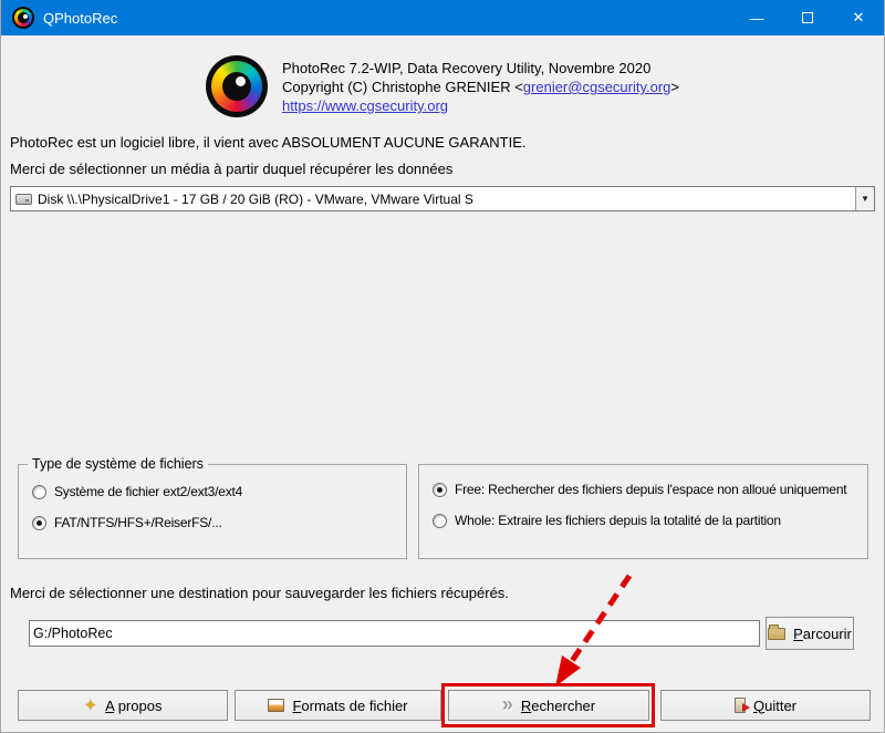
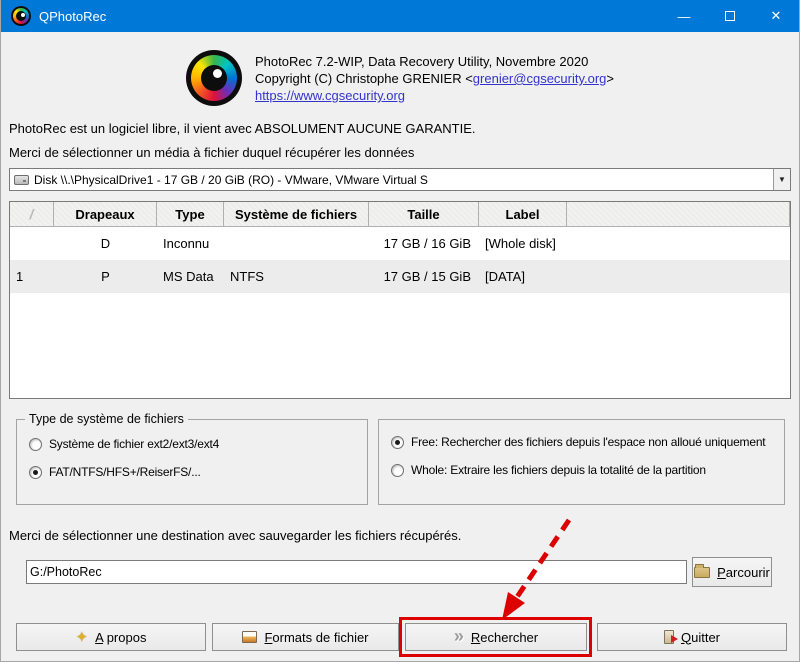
  QPhotoRec
  —
  ✕
  PhotoRec 7.2-WIP, Data Recovery Utility, Novembre 2020
  Copyright (C) Christophe GRENIER <grenier@cgsecurity.org>
  https://www.cgsecurity.org
  PhotoRec est un logiciel libre, il vient avec ABSOLUMENT AUCUNE GARANTIE.
- Merci de sélectionner un média à partir duquel récupérer les données
+ Merci de sélectionner un média à fichier duquel récupérer les données
  Disk \\.\PhysicalDrive1 - 17 GB / 20 GiB (RO) - VMware, VMware Virtual S
  ▼
+ /
+ Drapeaux
+ Type
+ Système de fichiers
+ Taille
+ Label
+ D
+ Inconnu
+ 17 GB / 16 GiB
+ [Whole disk]
+ 1
+ P
+ MS Data
+ NTFS
+ 17 GB / 15 GiB
+ [DATA]
  Type de système de fichiers
  Système de fichier ext2/ext3/ext4
  FAT/NTFS/HFS+/ReiserFS/...
  Free: Rechercher des fichiers depuis l'espace non alloué uniquement
  Whole: Extraire les fichiers depuis la totalité de la partition
- Merci de sélectionner une destination pour sauvegarder les fichiers récupérés.
+ Merci de sélectionner une destination avec sauvegarder les fichiers récupérés.
  G:/PhotoRec
  Parcourir
  ✦
  A propos
  Formats de fichier
  »
  Rechercher
  Quitter
